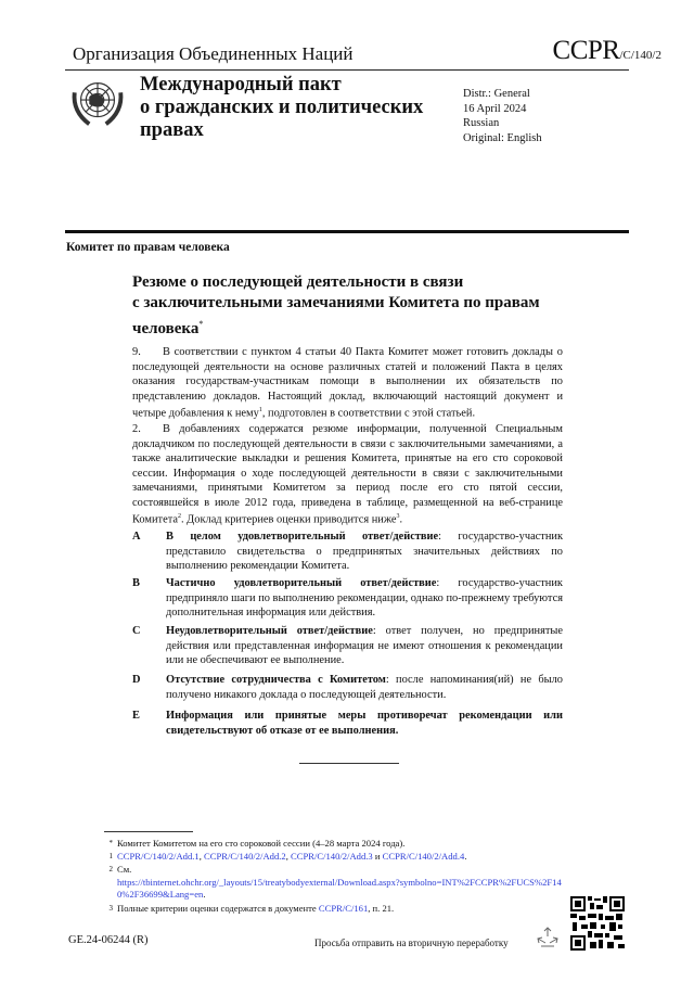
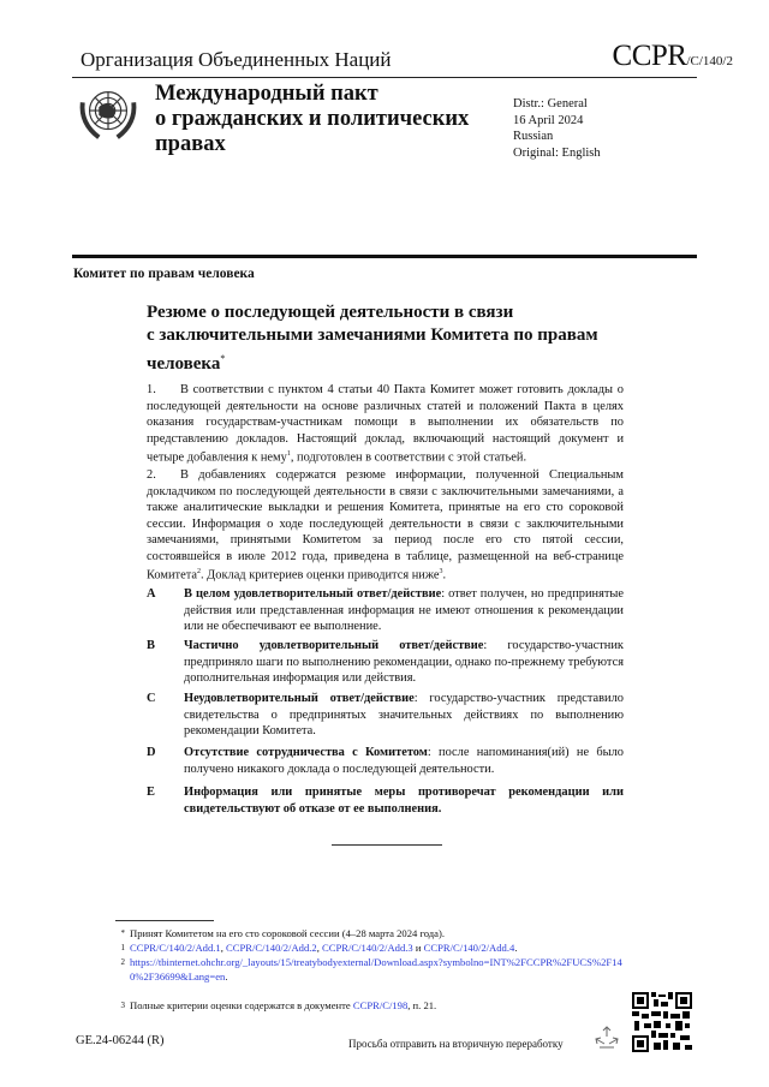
  Организация Объединенных Наций
  CCPR/C/140/2
  Международный пакт
  о гражданских и политических
  правах
  Distr.: General
  16 April 2024
  Russian
  Original: English
  Комитет по правам человека
  Резюме о последующей деятельности в связи
  с заключительными замечаниями Комитета по правам
  человека*
- 9. В соответствии с пунктом 4 статьи 40 Пакта Комитет может готовить доклады о последующей деятельности на основе различных статей и положений Пакта в целях оказания государствам-участникам помощи в выполнении их обязательств по представлению докладов. Настоящий доклад, включающий настоящий документ и четыре добавления к нему , подготовлен в соответствии с этой статьей.
+ 1. В соответствии с пунктом 4 статьи 40 Пакта Комитет может готовить доклады о последующей деятельности на основе различных статей и положений Пакта в целях оказания государствам-участникам помощи в выполнении их обязательств по представлению докладов. Настоящий доклад, включающий настоящий документ и четыре добавления к нему , подготовлен в соответствии с этой статьей.
  2. В добавлениях содержатся резюме информации, полученной Специальным докладчиком по последующей деятельности в связи с заключительными замечаниями, а также аналитические выкладки и решения Комитета, принятые на его сто сороковой сессии. Информация о ходе последующей деятельности в связи с заключительными замечаниями, принятыми Комитетом за период после его сто пятой сессии, состоявшейся в июле 2012 года, приведена в таблице, размещенной на веб-странице Комитета . Доклад критериев оценки приводится ниже .
  A
- В целом удовлетворительный ответ/действие: государство-участник представило свидетельства о предпринятых значительных действиях по выполнению рекомендации Комитета.
+ В целом удовлетворительный ответ/действие: ответ получен, но предпринятые действия или представленная информация не имеют отношения к рекомендации или не обеспечивают ее выполнение.
  B
  Частично удовлетворительный ответ/действие: государство-участник предприняло шаги по выполнению рекомендации, однако по-прежнему требуются дополнительная информация или действия.
  C
- Неудовлетворительный ответ/действие: ответ получен, но предпринятые действия или представленная информация не имеют отношения к рекомендации или не обеспечивают ее выполнение.
+ Неудовлетворительный ответ/действие: государство-участник представило свидетельства о предпринятых значительных действиях по выполнению рекомендации Комитета.
  D
  Отсутствие сотрудничества с Комитетом: после напоминания(ий) не было получено никакого доклада о последующей деятельности.
  E
  Информация или принятые меры противоречат рекомендации или свидетельствуют об отказе от ее выполнения.
  *
- Комитет Комитетом на его сто сороковой сессии (4–28 марта 2024 года).
+ Принят Комитетом на его сто сороковой сессии (4–28 марта 2024 года).
  1
  CCPR/C/140/2/Add.1, CCPR/C/140/2/Add.2, CCPR/C/140/2/Add.3 и CCPR/C/140/2/Add.4.
  2
- См.
  https://tbinternet.ohchr.org/_layouts/15/treatybodyexternal/Download.aspx?symbolno=INT%2FCCPR%2FUCS%2F140%2F36699&Lang=en.
  3
- Полные критерии оценки содержатся в документе CCPR/C/161, п. 21.
+ Полные критерии оценки содержатся в документе CCPR/C/198, п. 21.
  GE.24-06244 (R)
  Просьба отправить на вторичную переработку
